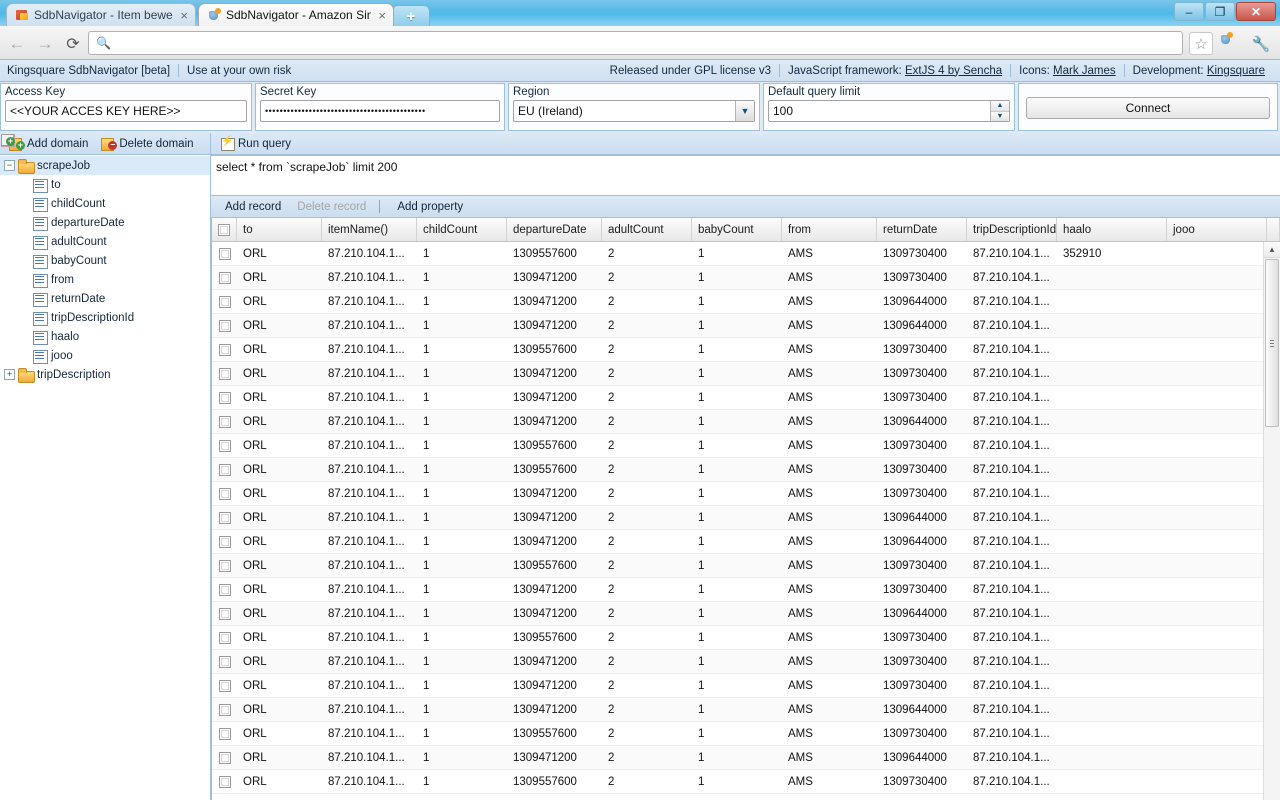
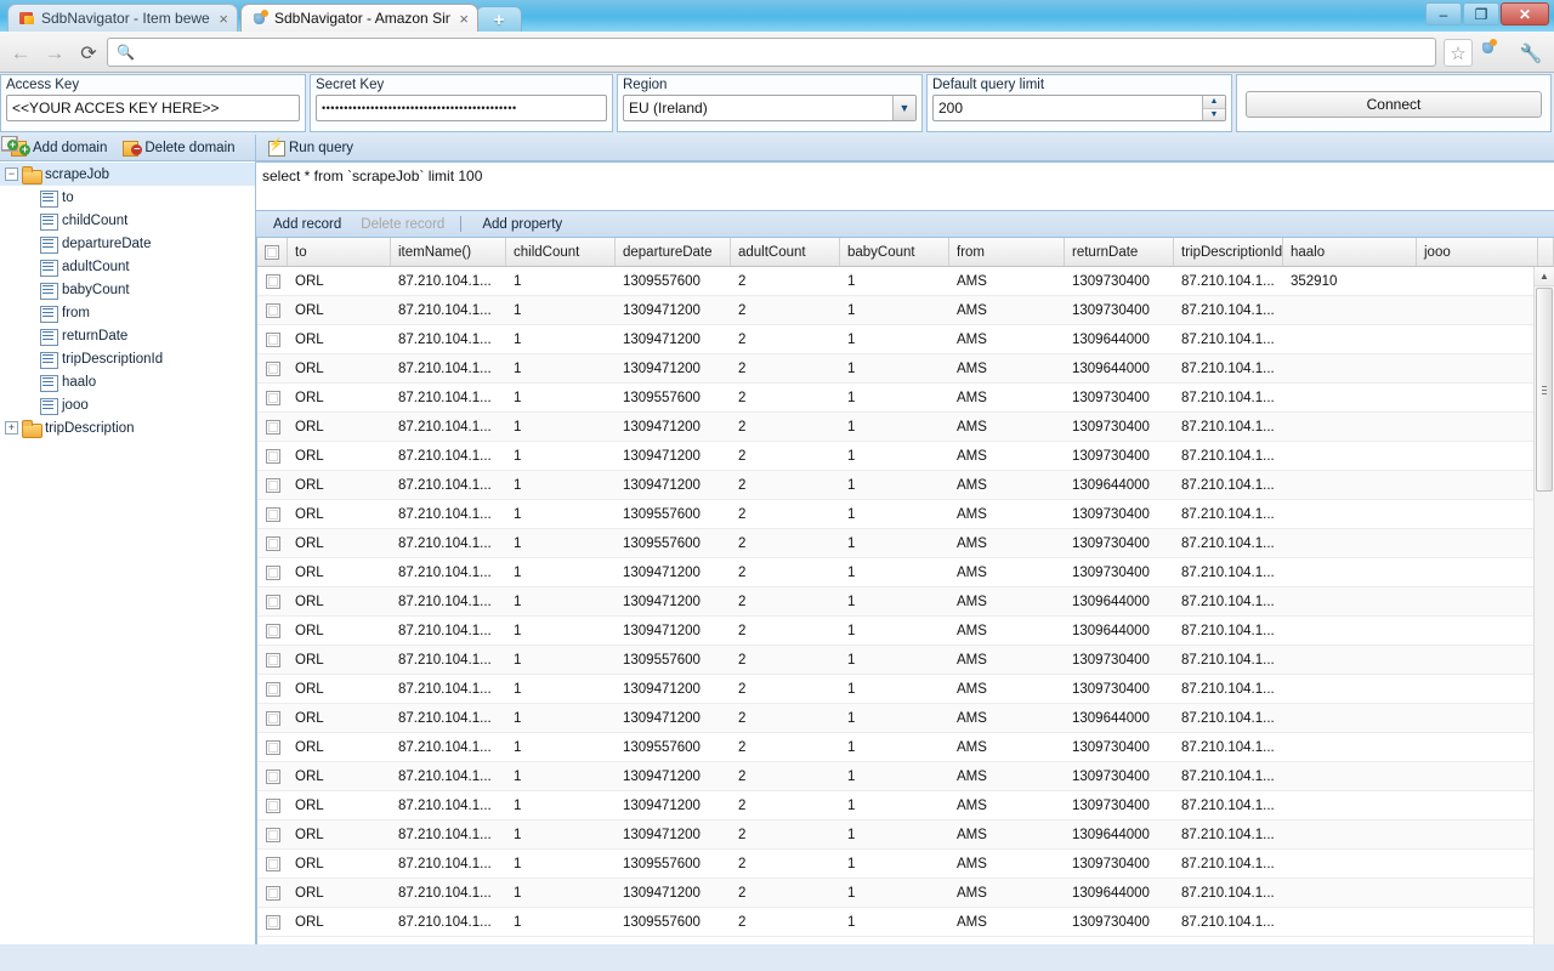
  SdbNavigator - Item bewe
  ×
  SdbNavigator - Amazon Sin
  ×
  +
  –
  ❐
  ✕
  ←
  →
  ⟳
  🔍
  ☆
  🔧
- Kingsquare SdbNavigator [beta]
- Use at your own risk
- Released under GPL license v3
- JavaScript framework: ExtJS 4 by Sencha
- Icons: Mark James
- Development: Kingsquare
  Access Key
  <<YOUR ACCES KEY HERE>>
  Secret Key
  ••••••••••••••••••••••••••••••••••••••••••••
  Region
  EU (Ireland)
  ▼
  Default query limit
- 100
+ 200
  Connect
  Add domain
  Delete domain
  −
  scrapeJob
  to
  childCount
  departureDate
  adultCount
  babyCount
  from
  returnDate
  tripDescriptionId
  haalo
  jooo
  +
  tripDescription
  Run query
- select * from `scrapeJob` limit 200
+ select * from `scrapeJob` limit 100
  Add record
  Delete record
  Add property
  to
  itemName()
  childCount
  departureDate
  adultCount
  babyCount
  from
  returnDate
  tripDescriptionId
  haalo
  jooo
  ORL
  87.210.104.1...
  1
  1309557600
  2
  1
  AMS
  1309730400
  87.210.104.1...
  352910
  ORL
  87.210.104.1...
  1
  1309471200
  2
  1
  AMS
  1309730400
  87.210.104.1...
  ORL
  87.210.104.1...
  1
  1309471200
  2
  1
  AMS
  1309644000
  87.210.104.1...
  ORL
  87.210.104.1...
  1
  1309471200
  2
  1
  AMS
  1309644000
  87.210.104.1...
  ORL
  87.210.104.1...
  1
  1309557600
  2
  1
  AMS
  1309730400
  87.210.104.1...
  ORL
  87.210.104.1...
  1
  1309471200
  2
  1
  AMS
  1309730400
  87.210.104.1...
  ORL
  87.210.104.1...
  1
  1309471200
  2
  1
  AMS
  1309730400
  87.210.104.1...
  ORL
  87.210.104.1...
  1
  1309471200
  2
  1
  AMS
  1309644000
  87.210.104.1...
  ORL
  87.210.104.1...
  1
  1309557600
  2
  1
  AMS
  1309730400
  87.210.104.1...
  ORL
  87.210.104.1...
  1
  1309557600
  2
  1
  AMS
  1309730400
  87.210.104.1...
  ORL
  87.210.104.1...
  1
  1309471200
  2
  1
  AMS
  1309730400
  87.210.104.1...
  ORL
  87.210.104.1...
  1
  1309471200
  2
  1
  AMS
  1309644000
  87.210.104.1...
  ORL
  87.210.104.1...
  1
  1309471200
  2
  1
  AMS
  1309644000
  87.210.104.1...
  ORL
  87.210.104.1...
  1
  1309557600
  2
  1
  AMS
  1309730400
  87.210.104.1...
  ORL
  87.210.104.1...
  1
  1309471200
  2
  1
  AMS
  1309730400
  87.210.104.1...
  ORL
  87.210.104.1...
  1
  1309471200
  2
  1
  AMS
  1309644000
  87.210.104.1...
  ORL
  87.210.104.1...
  1
  1309557600
  2
  1
  AMS
  1309730400
  87.210.104.1...
  ORL
  87.210.104.1...
  1
  1309471200
  2
  1
  AMS
  1309730400
  87.210.104.1...
  ORL
  87.210.104.1...
  1
  1309471200
  2
  1
  AMS
  1309730400
  87.210.104.1...
  ORL
  87.210.104.1...
  1
  1309471200
  2
  1
  AMS
  1309644000
  87.210.104.1...
  ORL
  87.210.104.1...
  1
  1309557600
  2
  1
  AMS
  1309730400
  87.210.104.1...
  ORL
  87.210.104.1...
  1
  1309471200
  2
  1
  AMS
  1309644000
  87.210.104.1...
  ORL
  87.210.104.1...
  1
  1309557600
  2
  1
  AMS
  1309730400
  87.210.104.1...
  ▲
